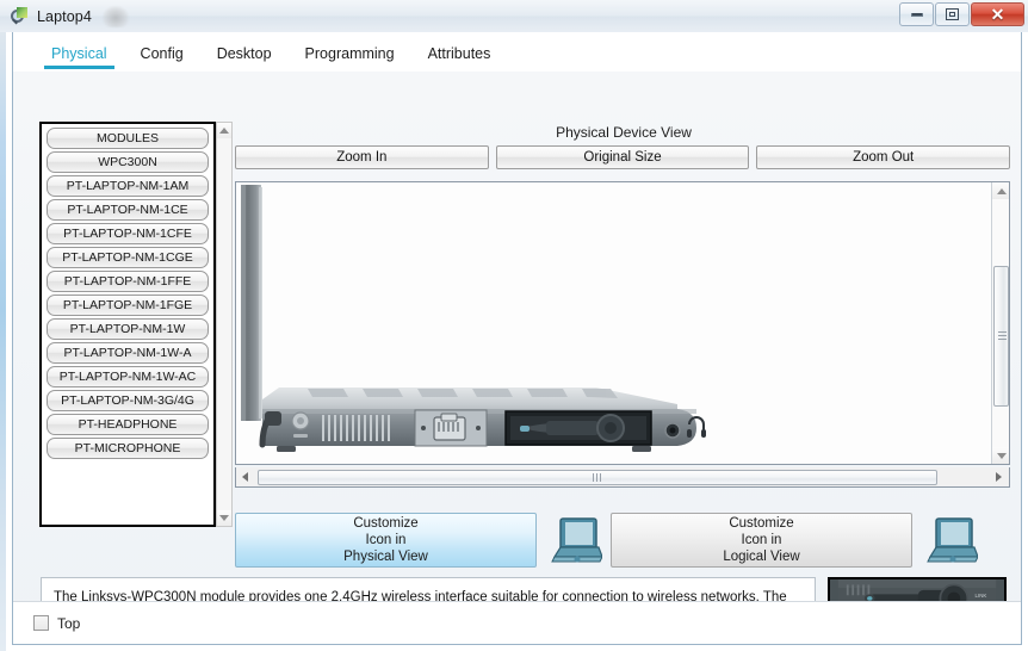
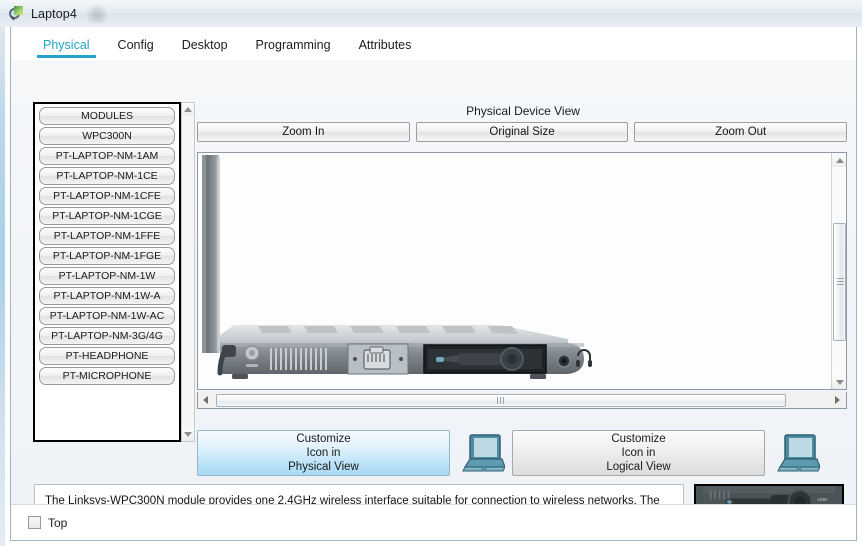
  Laptop4
- ✕
  Physical
  Config
  Desktop
  Programming
  Attributes
  MODULES
  WPC300N
  PT-LAPTOP-NM-1AM
  PT-LAPTOP-NM-1CE
  PT-LAPTOP-NM-1CFE
  PT-LAPTOP-NM-1CGE
  PT-LAPTOP-NM-1FFE
  PT-LAPTOP-NM-1FGE
  PT-LAPTOP-NM-1W
  PT-LAPTOP-NM-1W-A
  PT-LAPTOP-NM-1W-AC
  PT-LAPTOP-NM-3G/4G
  PT-HEADPHONE
  PT-MICROPHONE
  Physical Device View
  Zoom In
  Original Size
  Zoom Out
  Customize
  Icon in
  Physical View
  Customize
  Icon in
  Logical View
  Top
